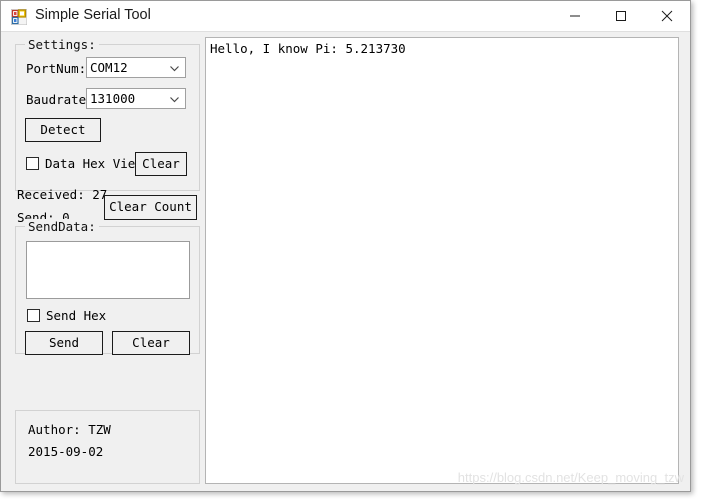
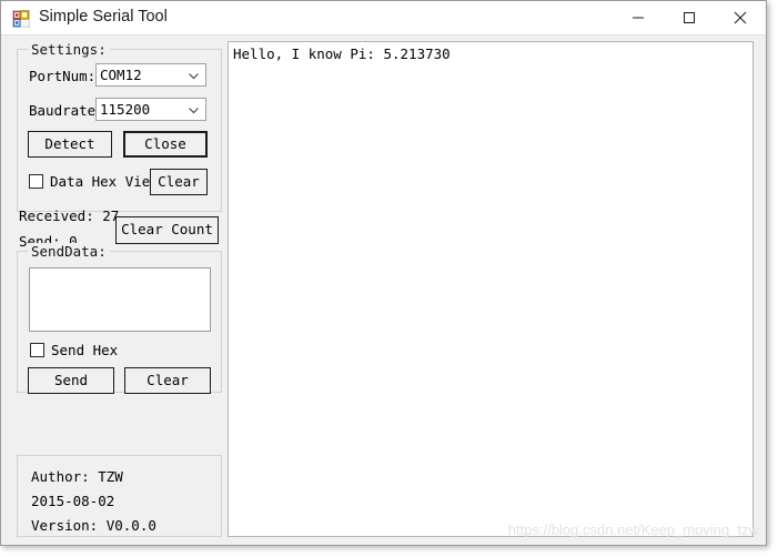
  Simple Serial Tool
  Settings:
  PortNum:
  COM12
  Baudrate
- 131000
+ 115200
  Detect
+ Close
  Data Hex Vie
  Clear
  Received: 2
  Send: 0
  Clear Count
  SendData:
  Send Hex
  Send
  Clear
  Author: TZW
- 2015-09-02
+ 2015-08-02
+ Version: V0.0.0
  Hello, I know Pi: 5.213730
  https://blog.csdn.net/Keep_moving_tzw
